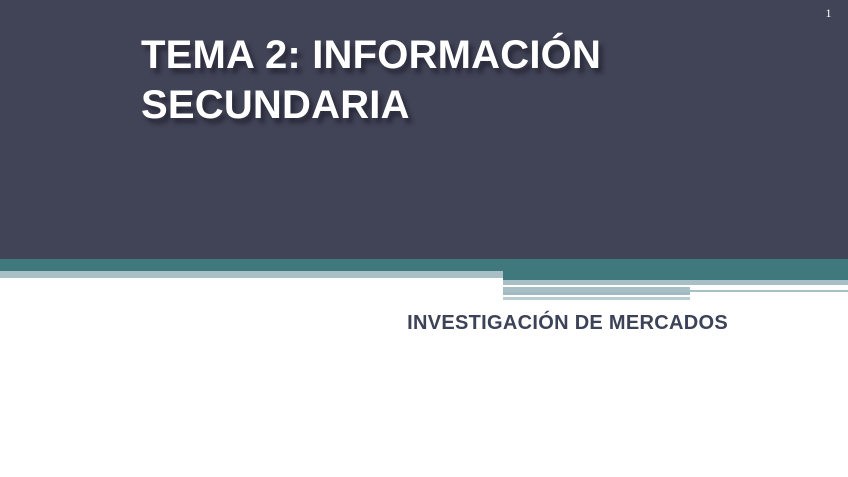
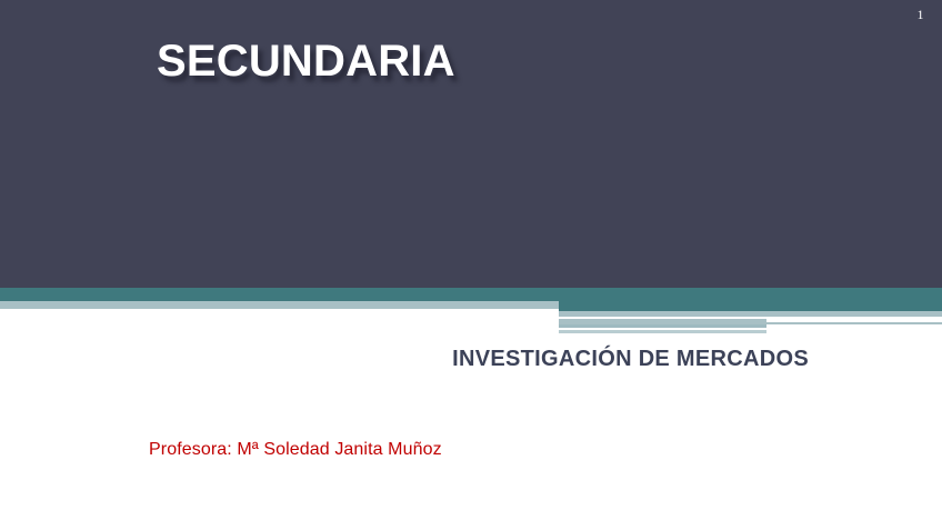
  1
- TEMA 2: INFORMACIÓN
  SECUNDARIA
  INVESTIGACIÓN DE MERCADOS
+ Profesora: Mª Soledad Janita Muñoz
